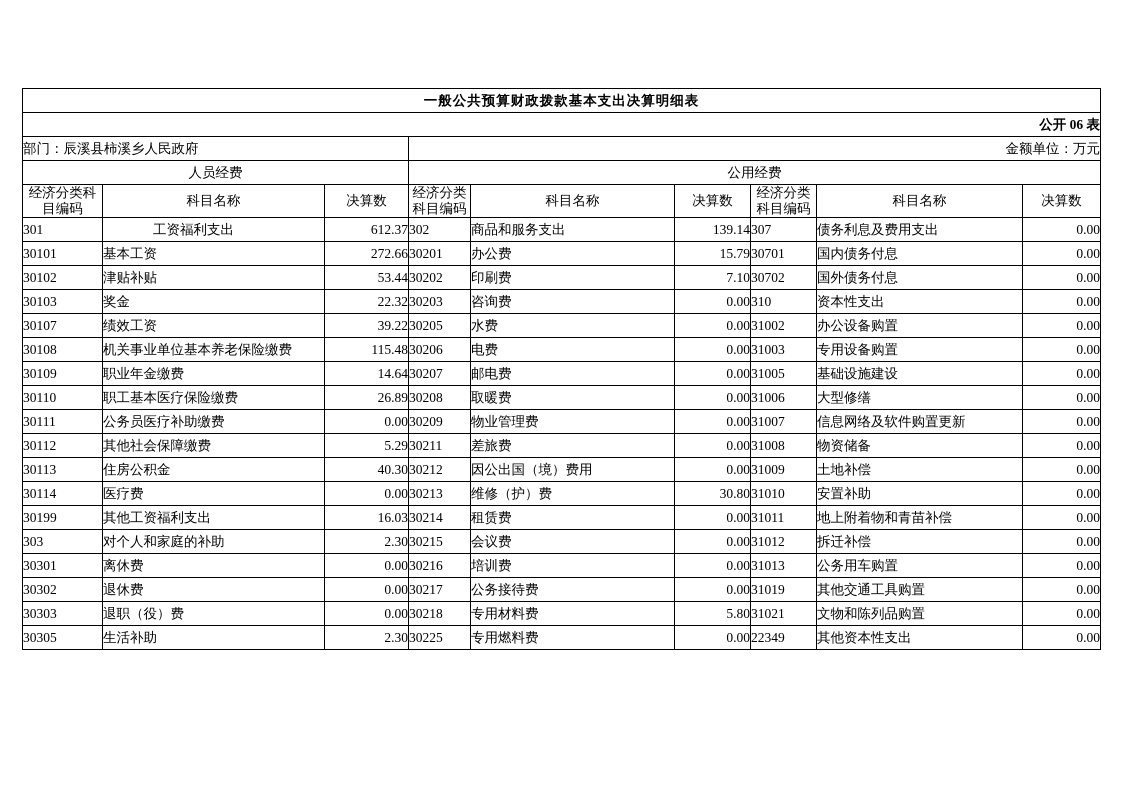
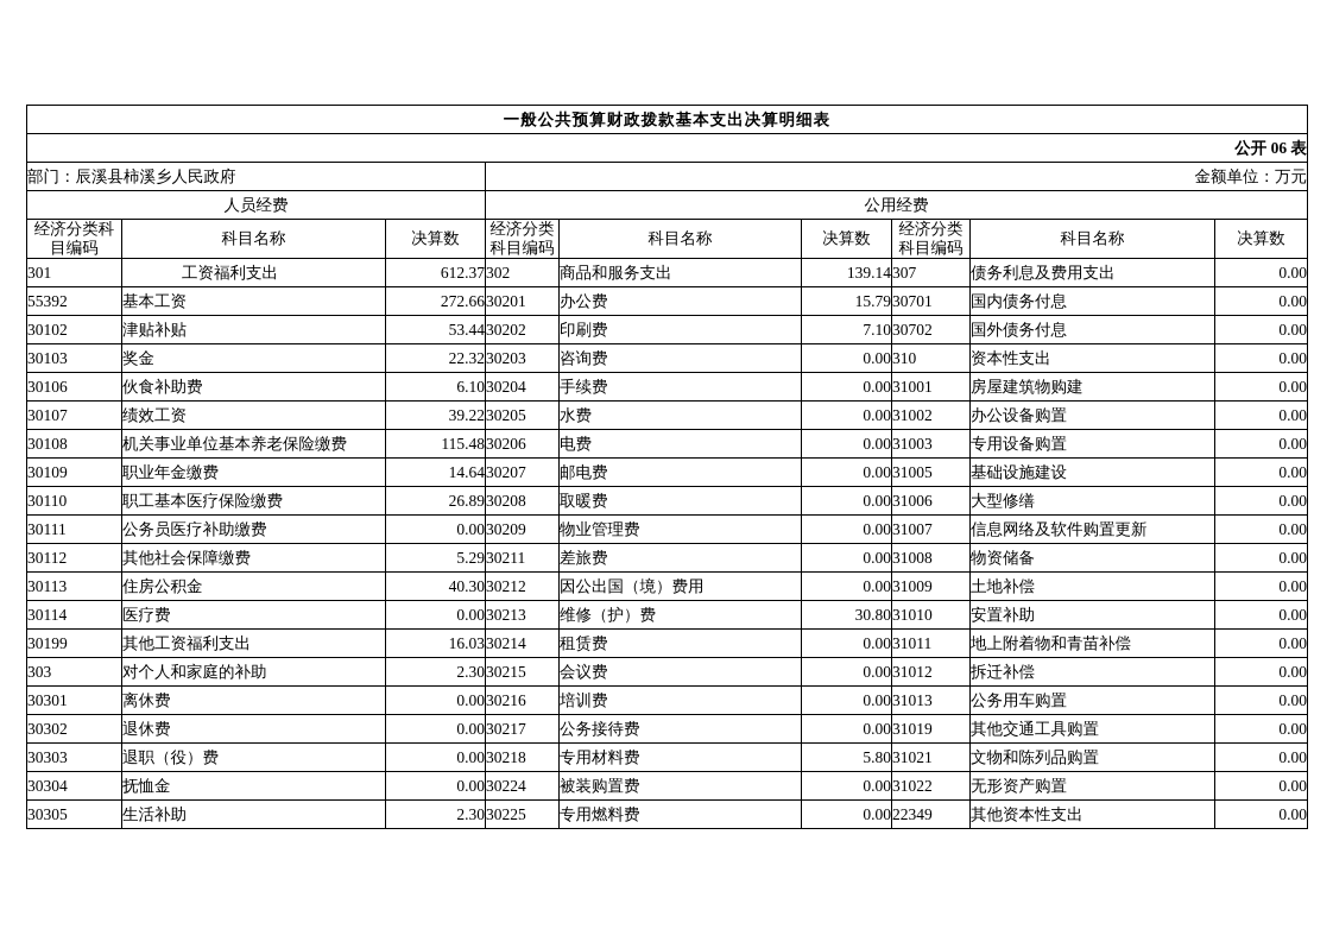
  一般公共预算财政拨款基本支出决算明细表
  公开 06 表
  部门：辰溪县柿溪乡人民政府	金额单位：万元
  人员经费	公用经费
  经济分类科目编码	科目名称	决算数	经济分类科目编码	科目名称	决算数	经济分类科目编码	科目名称	决算数
  301	工资福利支出	612.37	302	商品和服务支出	139.14	307	债务利息及费用支出	0.00
- 30101	基本工资	272.66	30201	办公费	15.79	30701	国内债务付息	0.00
+ 55392	基本工资	272.66	30201	办公费	15.79	30701	国内债务付息	0.00
  30102	津贴补贴	53.44	30202	印刷费	7.10	30702	国外债务付息	0.00
  30103	奖金	22.32	30203	咨询费	0.00	310	资本性支出	0.00
+ 30106	伙食补助费	6.10	30204	手续费	0.00	31001	房屋建筑物购建	0.00
  30107	绩效工资	39.22	30205	水费	0.00	31002	办公设备购置	0.00
  30108	机关事业单位基本养老保险缴费	115.48	30206	电费	0.00	31003	专用设备购置	0.00
  30109	职业年金缴费	14.64	30207	邮电费	0.00	31005	基础设施建设	0.00
  30110	职工基本医疗保险缴费	26.89	30208	取暖费	0.00	31006	大型修缮	0.00
  30111	公务员医疗补助缴费	0.00	30209	物业管理费	0.00	31007	信息网络及软件购置更新	0.00
  30112	其他社会保障缴费	5.29	30211	差旅费	0.00	31008	物资储备	0.00
  30113	住房公积金	40.30	30212	因公出国（境）费用	0.00	31009	土地补偿	0.00
  30114	医疗费	0.00	30213	维修（护）费	30.80	31010	安置补助	0.00
  30199	其他工资福利支出	16.03	30214	租赁费	0.00	31011	地上附着物和青苗补偿	0.00
  303	对个人和家庭的补助	2.30	30215	会议费	0.00	31012	拆迁补偿	0.00
  30301	离休费	0.00	30216	培训费	0.00	31013	公务用车购置	0.00
  30302	退休费	0.00	30217	公务接待费	0.00	31019	其他交通工具购置	0.00
  30303	退职（役）费	0.00	30218	专用材料费	5.80	31021	文物和陈列品购置	0.00
+ 30304	抚恤金	0.00	30224	被装购置费	0.00	31022	无形资产购置	0.00
  30305	生活补助	2.30	30225	专用燃料费	0.00	22349	其他资本性支出	0.00
